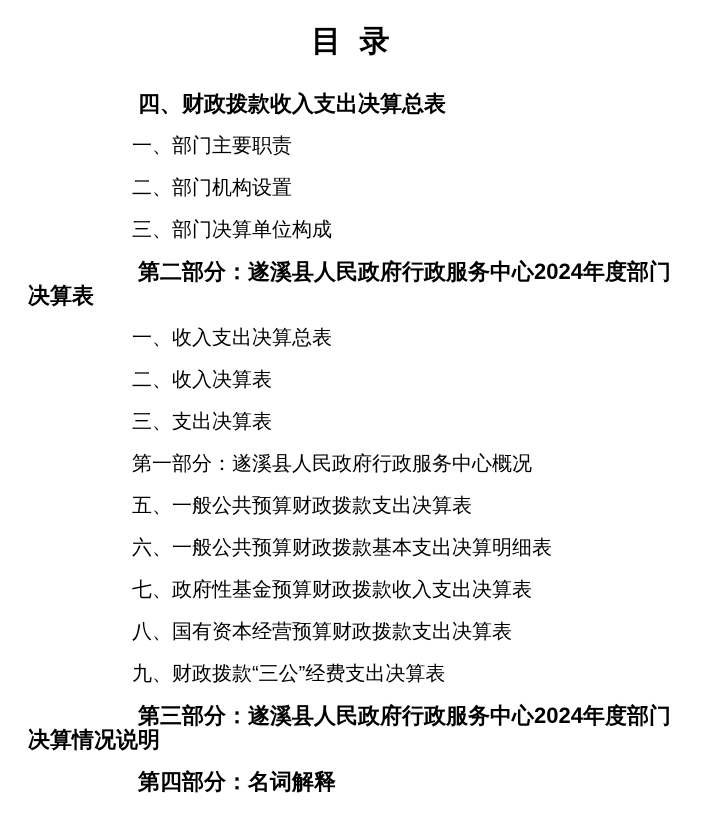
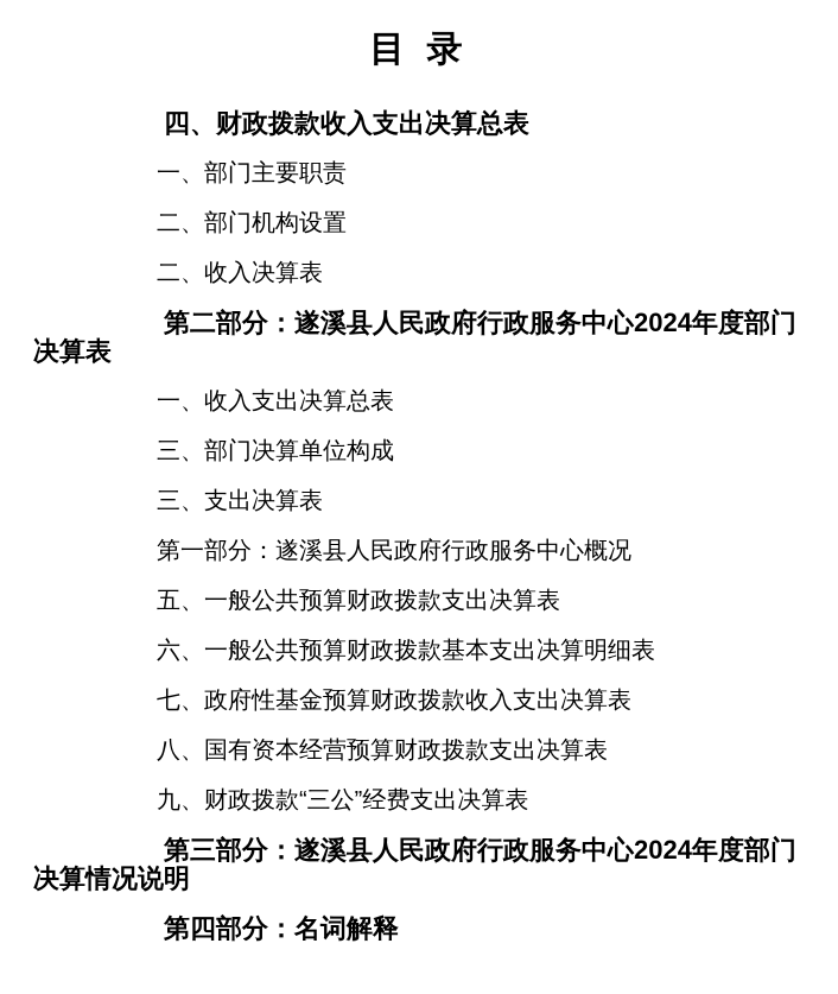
  目 录
  四、财政拨款收入支出决算总表
  一、部门主要职责
  二、部门机构设置
- 三、部门决算单位构成
+ 二、收入决算表
  第二部分：遂溪县人民政府行政服务中心2024年度部门决算表
  一、收入支出决算总表
- 二、收入决算表
+ 三、部门决算单位构成
  三、支出决算表
  第一部分：遂溪县人民政府行政服务中心概况
  五、一般公共预算财政拨款支出决算表
  六、一般公共预算财政拨款基本支出决算明细表
  七、政府性基金预算财政拨款收入支出决算表
  八、国有资本经营预算财政拨款支出决算表
  九、财政拨款“三公”经费支出决算表
  第三部分：遂溪县人民政府行政服务中心2024年度部门决算情况说明
  第四部分：名词解释
